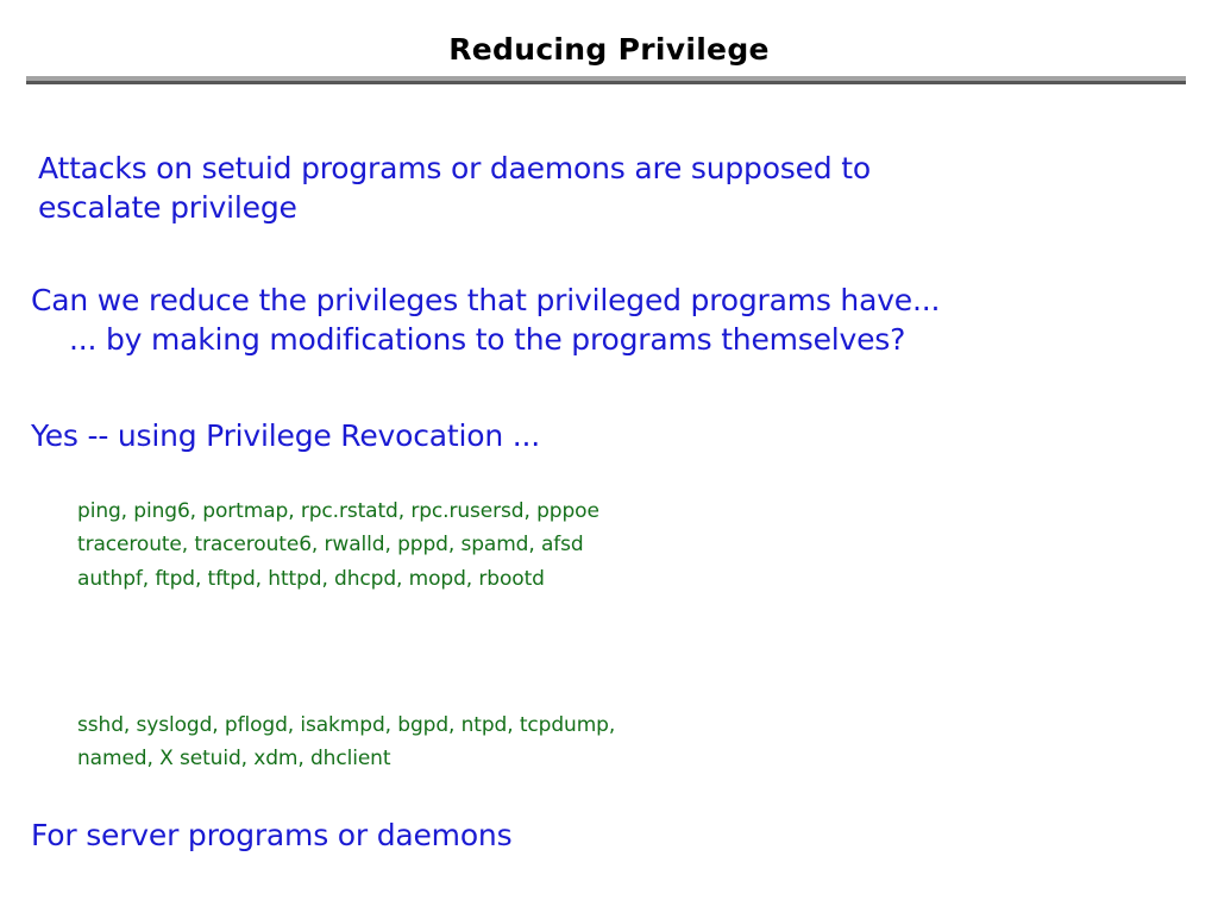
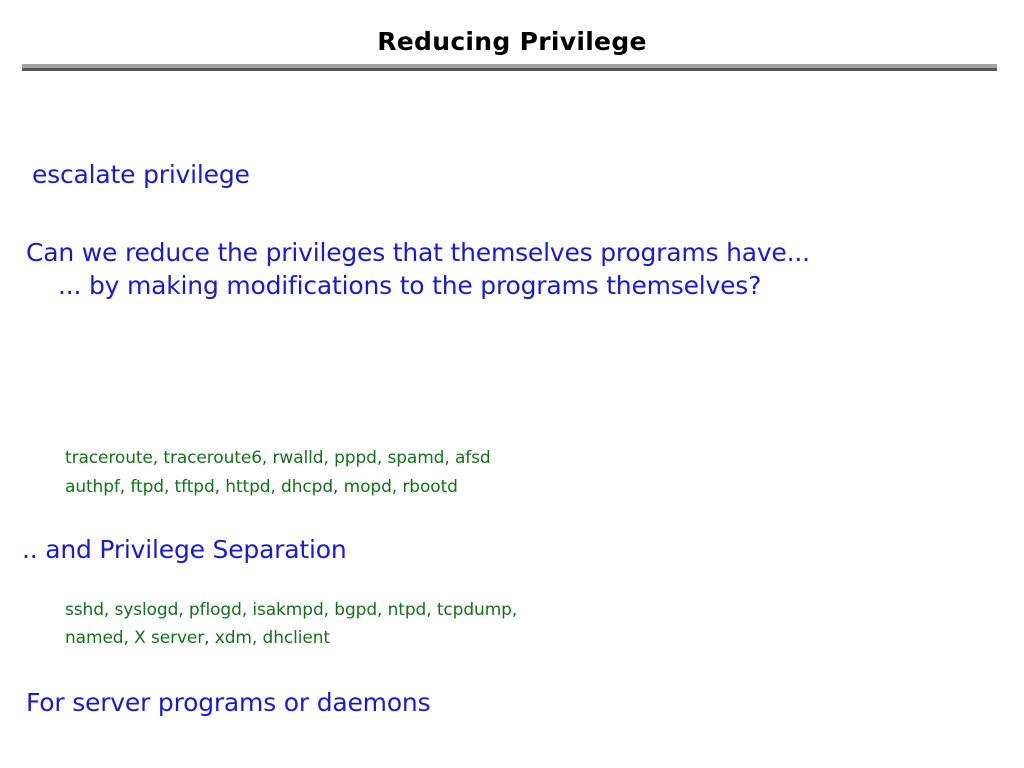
  Reducing Privilege
- Attacks on setuid programs or daemons are supposed to
  escalate privilege
- Can we reduce the privileges that privileged programs have...
+ Can we reduce the privileges that themselves programs have...
  ... by making modifications to the programs themselves?
- Yes -- using Privilege Revocation ...
- ping, ping6, portmap, rpc.rstatd, rpc.rusersd, pppoe
  traceroute, traceroute6, rwalld, pppd, spamd, afsd
  authpf, ftpd, tftpd, httpd, dhcpd, mopd, rbootd
+ .. and Privilege Separation
  sshd, syslogd, pflogd, isakmpd, bgpd, ntpd, tcpdump,
- named, X setuid, xdm, dhclient
+ named, X server, xdm, dhclient
  For server programs or daemons
